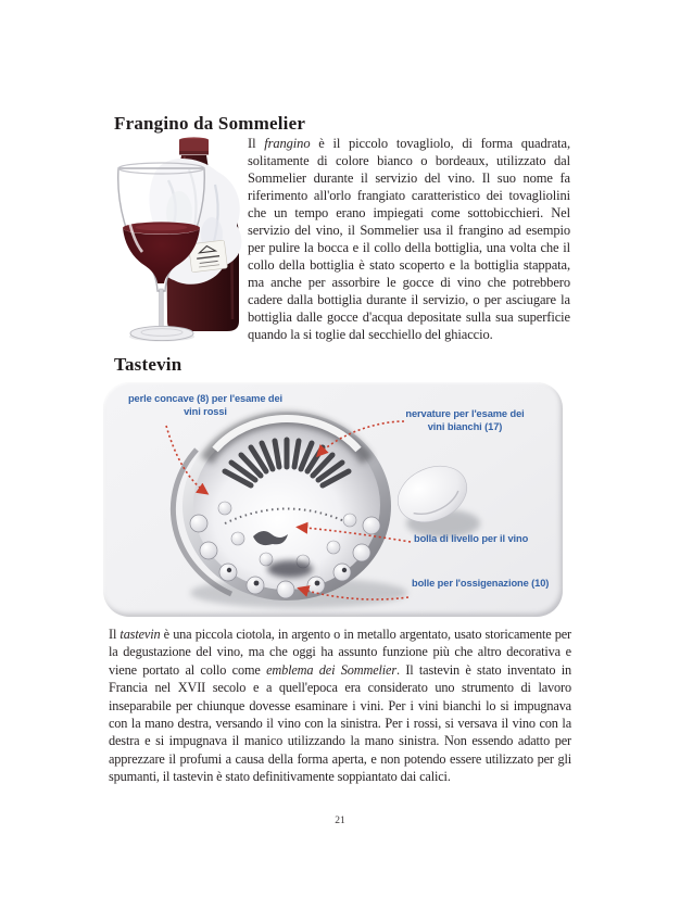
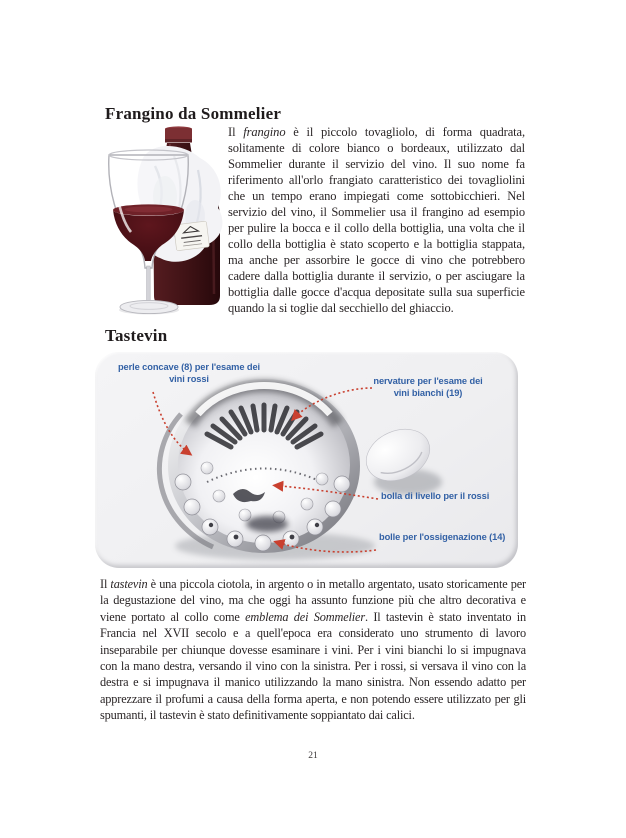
  Frangino da Sommelier
  Il frangino è il piccolo tovagliolo, di forma quadrata, solitamente di colore bianco o bordeaux, utilizzato dal Sommelier durante il servizio del vino. Il suo nome fa riferimento all'orlo frangiato caratteristico dei tovagliolini che un tempo erano impiegati come sottobicchieri. Nel servizio del vino, il Sommelier usa il frangino ad esempio per pulire la bocca e il collo della bottiglia, una volta che il collo della bottiglia è stato scoperto e la bottiglia stappata, ma anche per assorbire le gocce di vino che potrebbero cadere dalla bottiglia durante il servizio, o per asciugare la bottiglia dalle gocce d'acqua depositate sulla sua superficie quando la si toglie dal secchiello del ghiaccio.
  Tastevin
  perle concave (8) per l'esame dei
  vini rossi
  nervature per l'esame dei
- vini bianchi (17)
+ vini bianchi (19)
- bolla di livello per il vino
+ bolla di livello per il rossi
- bolle per l'ossigenazione (10)
+ bolle per l'ossigenazione (14)
  Il tastevin è una piccola ciotola, in argento o in metallo argentato, usato storicamente per la degustazione del vino, ma che oggi ha assunto funzione più che altro decorativa e viene portato al collo come emblema dei Sommelier. Il tastevin è stato inventato in Francia nel XVII secolo e a quell'epoca era considerato uno strumento di lavoro inseparabile per chiunque dovesse esaminare i vini. Per i vini bianchi lo si impugnava con la mano destra, versando il vino con la sinistra. Per i rossi, si versava il vino con la destra e si impugnava il manico utilizzando la mano sinistra. Non essendo adatto per apprezzare il profumi a causa della forma aperta, e non potendo essere utilizzato per gli spumanti, il tastevin è stato definitivamente soppiantato dai calici.
  21
